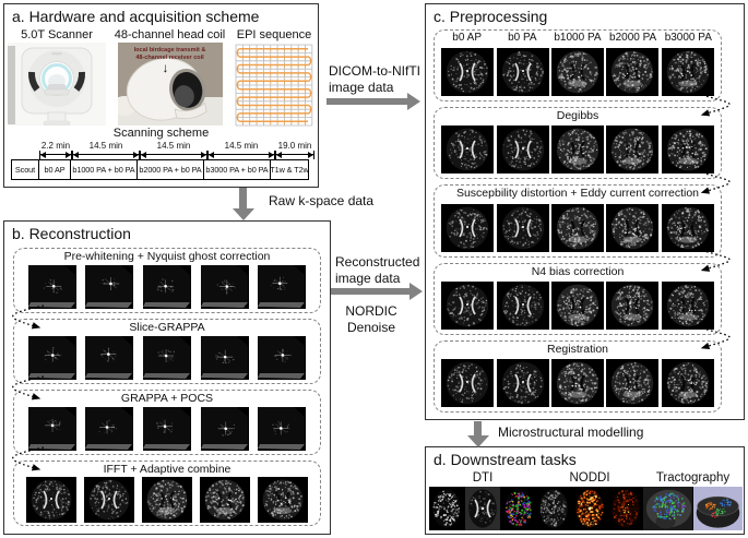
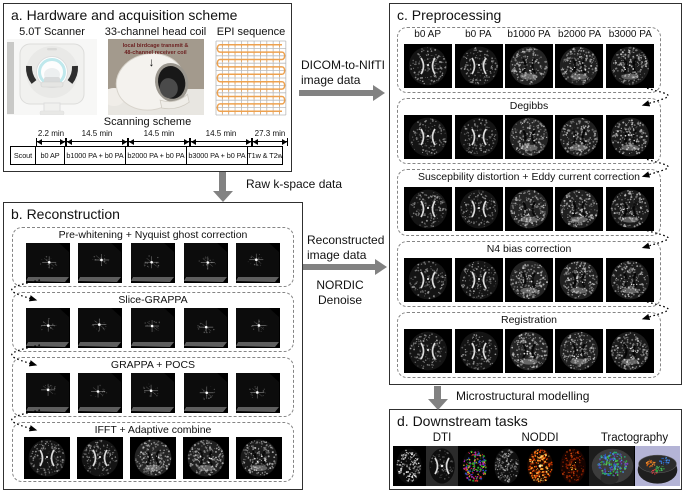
  a. Hardware and acquisition scheme
  5.0T Scanner
- 48-channel head coil
+ 33-channel head coil
  ↓
  EPI sequence
  Scanning scheme
  2.2 min
  14.5 min
  14.5 min
  14.5 min
- 19.0 min
+ 27.3 min
  Scout
  b0 AP
  b1000 PA + b0 PA
  b2000 PA + b0 PA
  b3000 PA + b0 PA
  T1w & T2w
  b. Reconstruction
  Pre-whitening + Nyquist ghost correction
  Slice-GRAPPA
  GRAPPA + POCS
  IFFT + Adaptive combine
  c. Preprocessing
  b0 AP
  b0 PA
  b1000 PA
  b2000 PA
  b3000 PA
  Degibbs
  Suscepbility distortion + Eddy current correction
  N4 bias correction
  Registration
  d. Downstream tasks
  DTI
  NODDI
  Tractography
  DICOM-to-NIfTI
  image data
  Raw k-space data
  Reconstructed
  image data
  NORDIC
  Denoise
  Microstructural modelling
